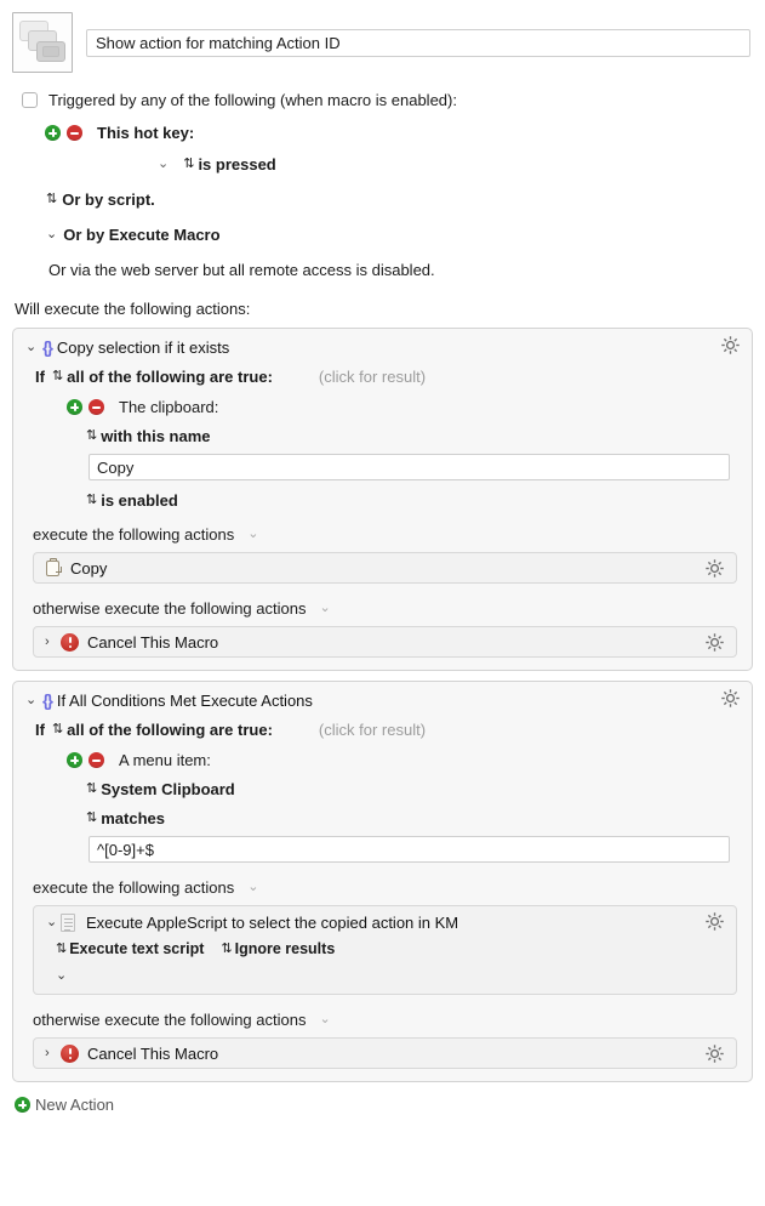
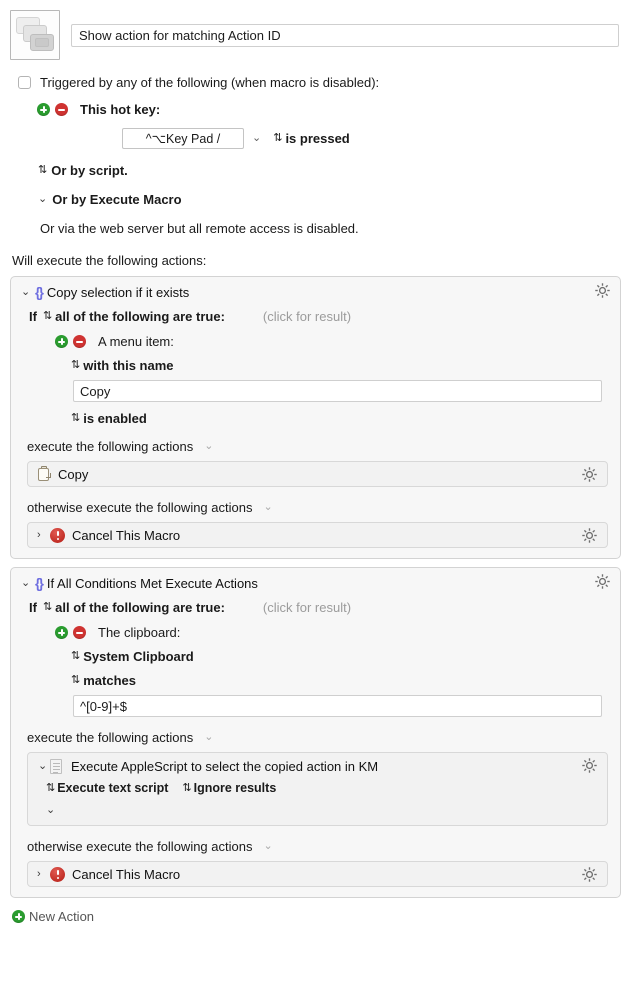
  Show action for matching Action ID
- Triggered by any of the following (when macro is enabled):
+ Triggered by any of the following (when macro is disabled):
  This hot key:
+ ^⌥Key Pad /
  ⌄
  ⇅
  is pressed
  ⇅
  Or by script.
  ⌄
  Or by Execute Macro
  Or via the web server but all remote access is disabled.
  Will execute the following actions:
  ⌄
  {}
  Copy selection if it exists
  If
  ⇅
  all of the following are true:
  (click for result)
- The clipboard:
+ A menu item:
  ⇅
  with this name
  Copy
  ⇅
  is enabled
  execute the following actions
  ⌄
  Copy
  otherwise execute the following actions
  ⌄
  ›
  Cancel This Macro
  ⌄
  {}
  If All Conditions Met Execute Actions
  If
  ⇅
  all of the following are true:
  (click for result)
- A menu item:
+ The clipboard:
  ⇅
  System Clipboard
  ⇅
  matches
  ^[0-9]+$
  execute the following actions
  ⌄
  ⌄
  Execute AppleScript to select the copied action in KM
  ⇅
  Execute text script
  ⇅
  Ignore results
  ⌄
  otherwise execute the following actions
  ⌄
  ›
  Cancel This Macro
  New Action
